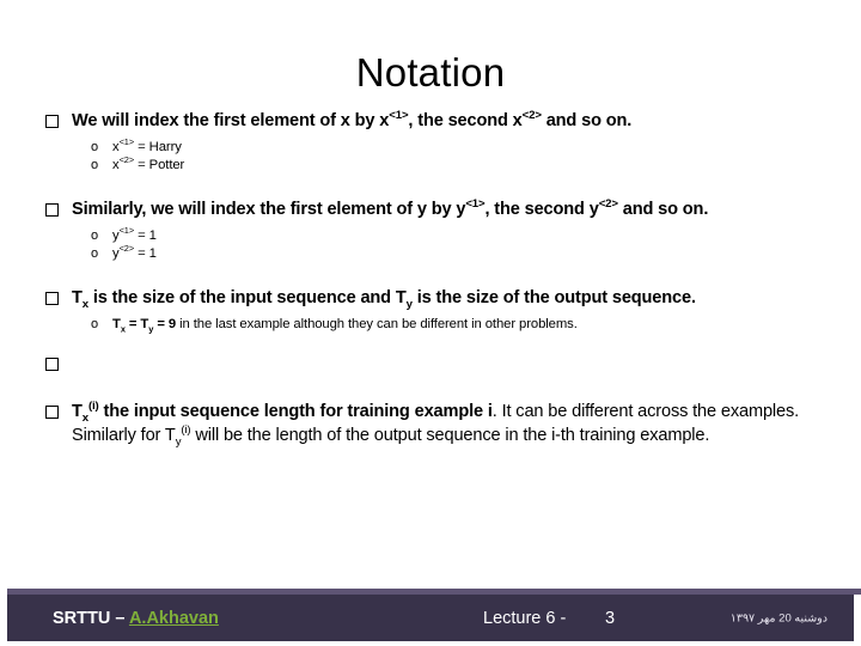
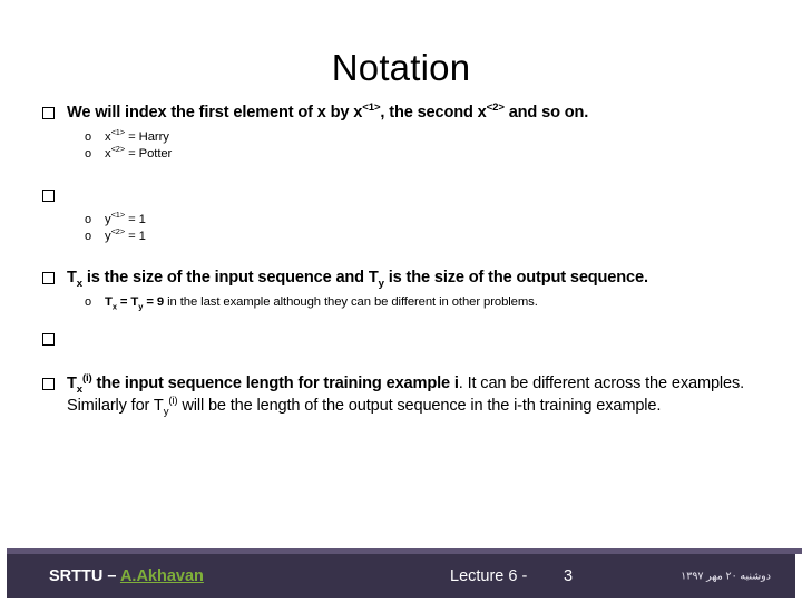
  Notation
  We will index the first element of x by x<1>, the second x<2> and so on.
  o
  x<1> = Harry
  o
  x<2> = Potter
- Similarly, we will index the first element of y by y<1>, the second y<2> and so on.
  o
  y<1> = 1
  o
  y<2> = 1
  Tx is the size of the input sequence and Ty is the size of the output sequence.
  o
  Tx = Ty = 9 in the last example although they can be different in other problems.
  Tx(i) the input sequence length for training example i. It can be different across the examples. Similarly for Ty(i) will be the length of the output sequence in the i-th training example.
  SRTTU – A.Akhavan
  Lecture 6 -
  3
- دوشنبه 20 مهر ۱۳۹۷
+ دوشنبه ۲۰ مهر ۱۳۹۷
